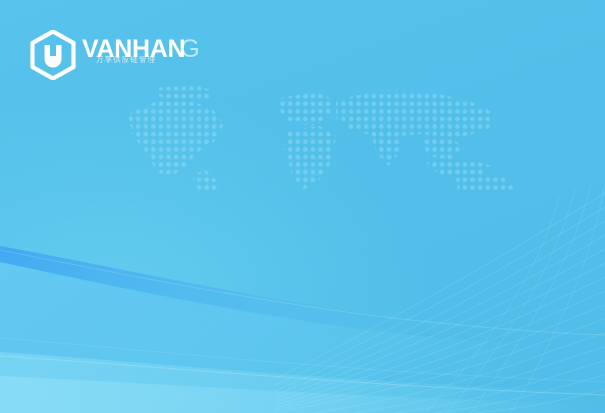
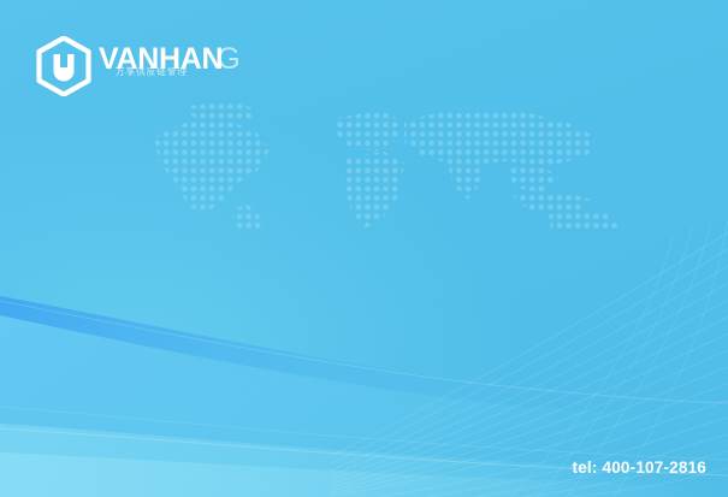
  VANHANG
  万享供应链管理
+ tel: 400-107-2816
